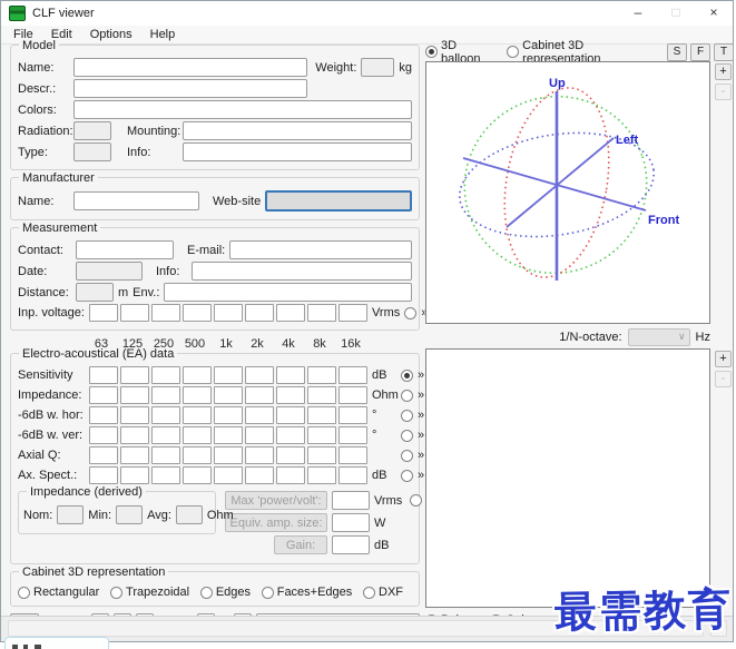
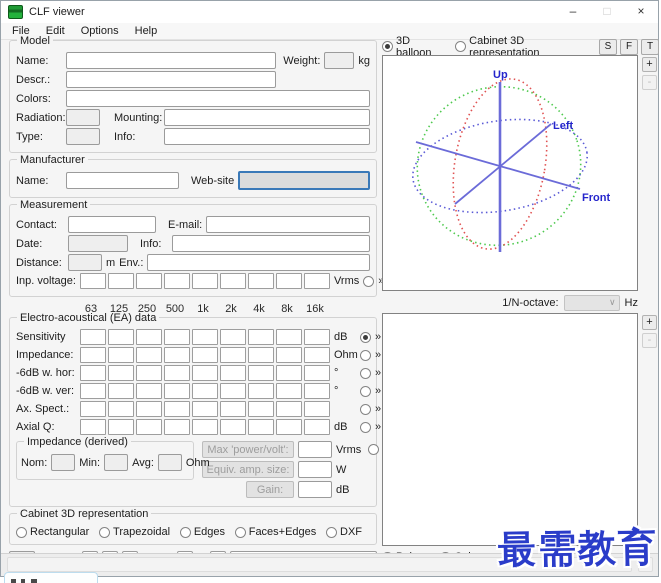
  CLF viewer
  –
  □
  ×
  File
  Edit
  Options
  Help
  Model
  Name:
  Weight:
  kg
  Descr.:
  Colors:
  Radiation:
  Mounting:
  Type:
  Info:
  Manufacturer
  Name:
  Web-site
  Measurement
  Contact:
  E-mail:
  Date:
  Info:
  Distance:
  m
  Env.:
  Inp. voltage:
  Vrms
  63
  125
  250
  500
  1k
  2k
  4k
  8k
  16k
  Electro-acoustical (EA) data
  Sensitivity
  dB
  »
  Impedance:
  Ohm
  »
  -6dB w. hor:
  °
  »
  -6dB w. ver:
  °
  »
- Axial Q:
+ Ax. Spect.:
  »
- Ax. Spect.:
+ Axial Q:
  dB
  »
  Impedance (derived)
  Nom:
  Min:
  Avg:
  Ohm
  Max 'power/volt':
  Vrms
  Equiv. amp. size:
  W
  Gain:
  dB
  Cabinet 3D representation
  Rectangular
  Trapezoidal
  Edges
  Faces+Edges
  DXF
  3D balloon
  Cabinet 3D representation
  S
  F
  T
  Up
  Left
  Front
  +
  -
  1/N-octave:
  ∨
  Hz
  +
  -
  最需教育
